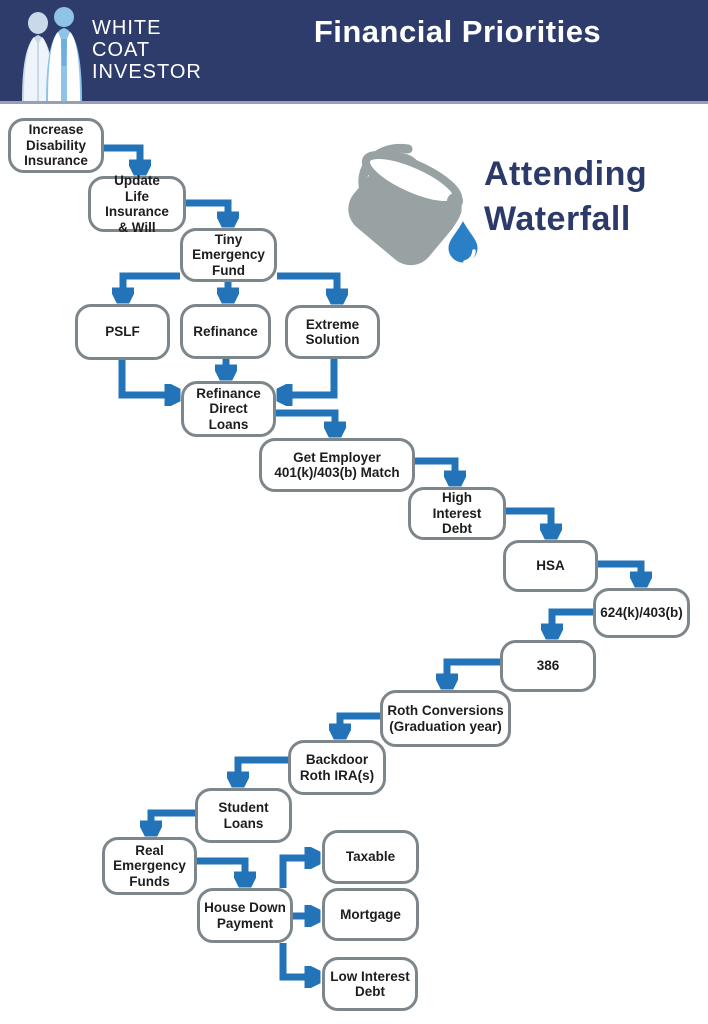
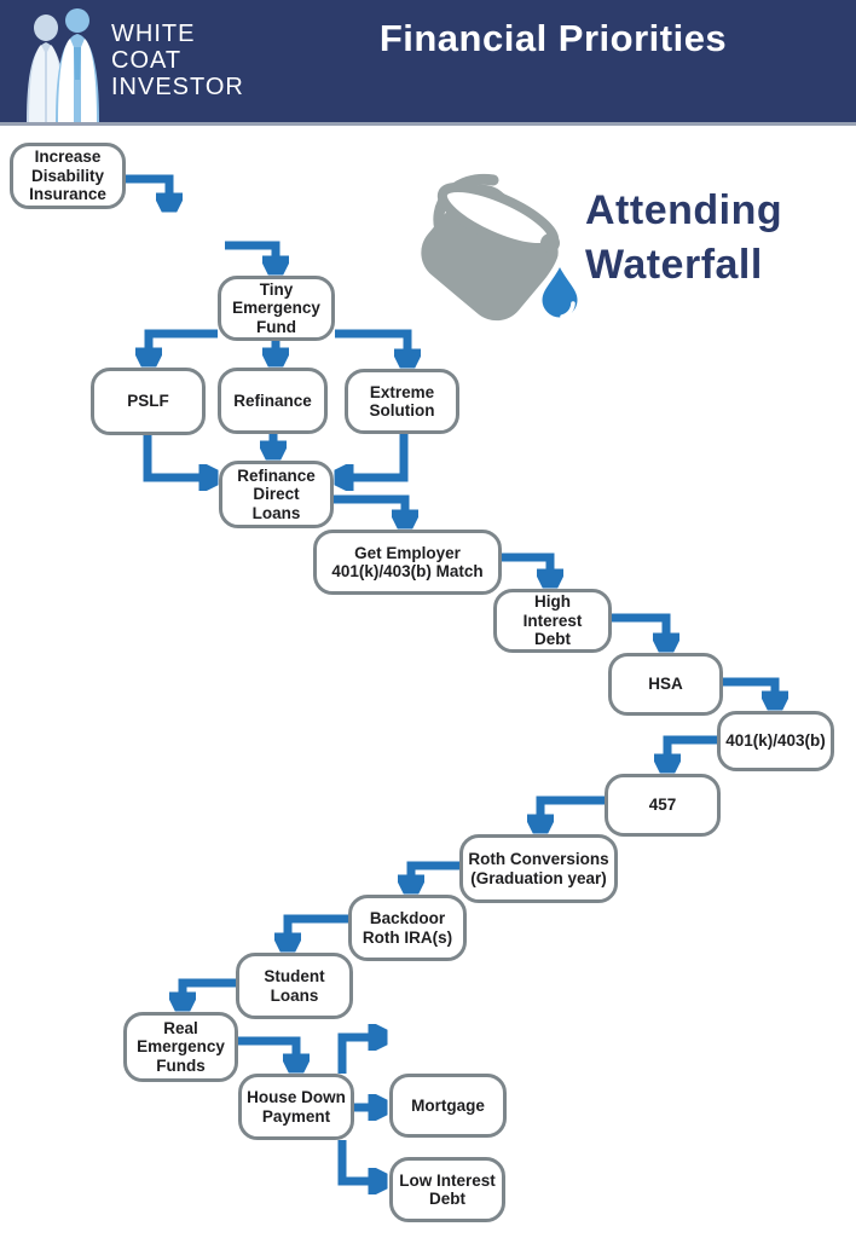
  WHITE
  COAT
  INVESTOR
  Financial Priorities
  Attending
  Waterfall
  Increase
  Disability
  Insurance
- Update
- Life Insurance
- & Will
  Tiny
  Emergency
  Fund
  PSLF
  Refinance
  Extreme
  Solution
  Refinance
  Direct
  Loans
  Get Employer
  401(k)/403(b) Match
  High
  Interest
  Debt
  HSA
- 624(k)/403(b)
+ 401(k)/403(b)
- 386
+ 457
  Roth Conversions
  (Graduation year)
  Backdoor
  Roth IRA(s)
  Student Loans
  Real
  Emergency
  Funds
  House Down
  Payment
- Taxable
  Mortgage
  Low Interest
  Debt
